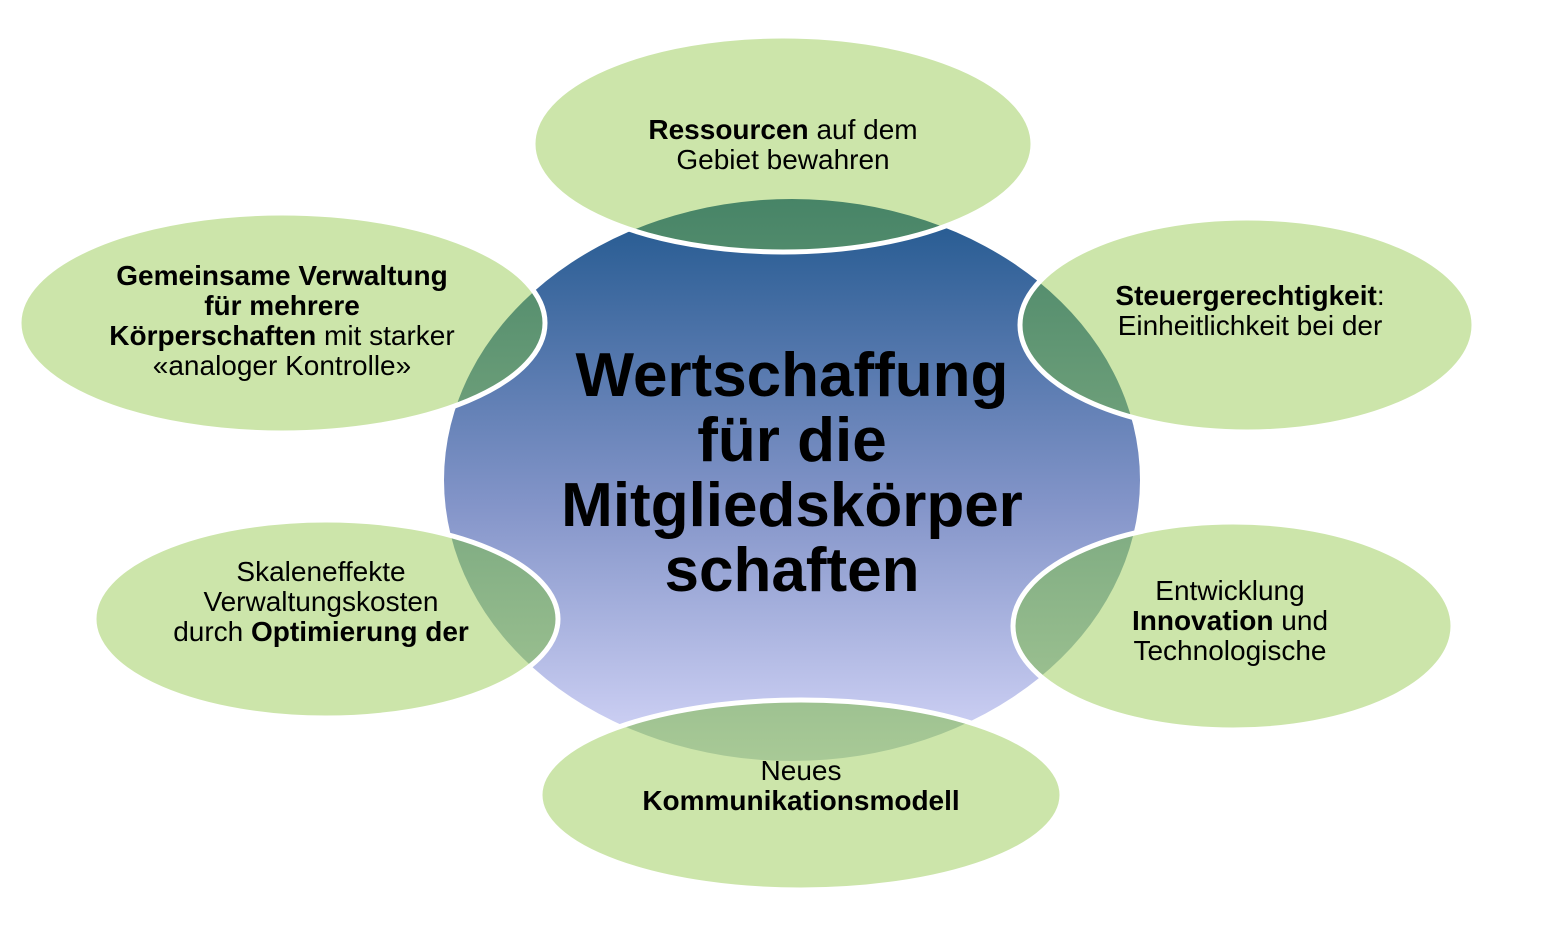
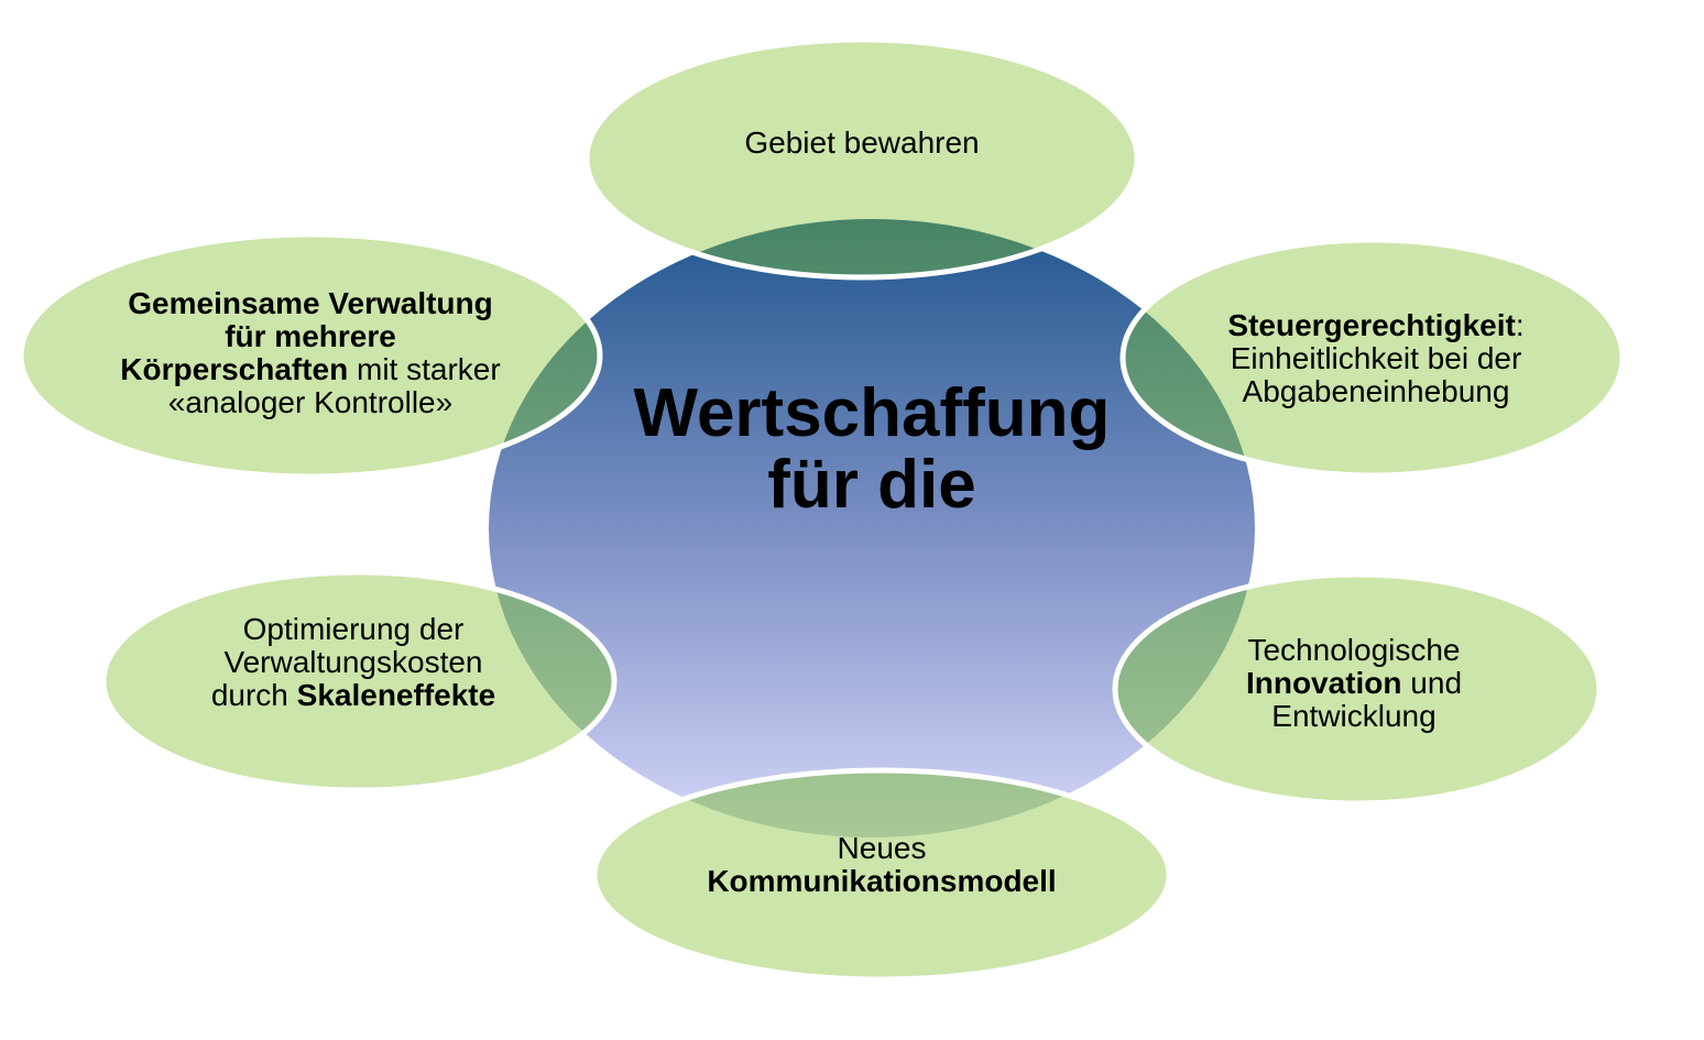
  Wertschaffung
  für die
- Mitgliedskörper
- schaften
- Ressourcen auf dem
  Gebiet bewahren
  Gemeinsame Verwaltung
  für mehrere
  Körperschaften mit starker
  «analoger Kontrolle»
  Steuergerechtigkeit:
  Einheitlichkeit bei der
+ Abgabeneinhebung
- Skaleneffekte
+ Optimierung der
  Verwaltungskosten
- durch Optimierung der
+ durch Skaleneffekte
- Entwicklung
+ Technologische
  Innovation und
- Technologische
+ Entwicklung
  Neues
  Kommunikationsmodell
